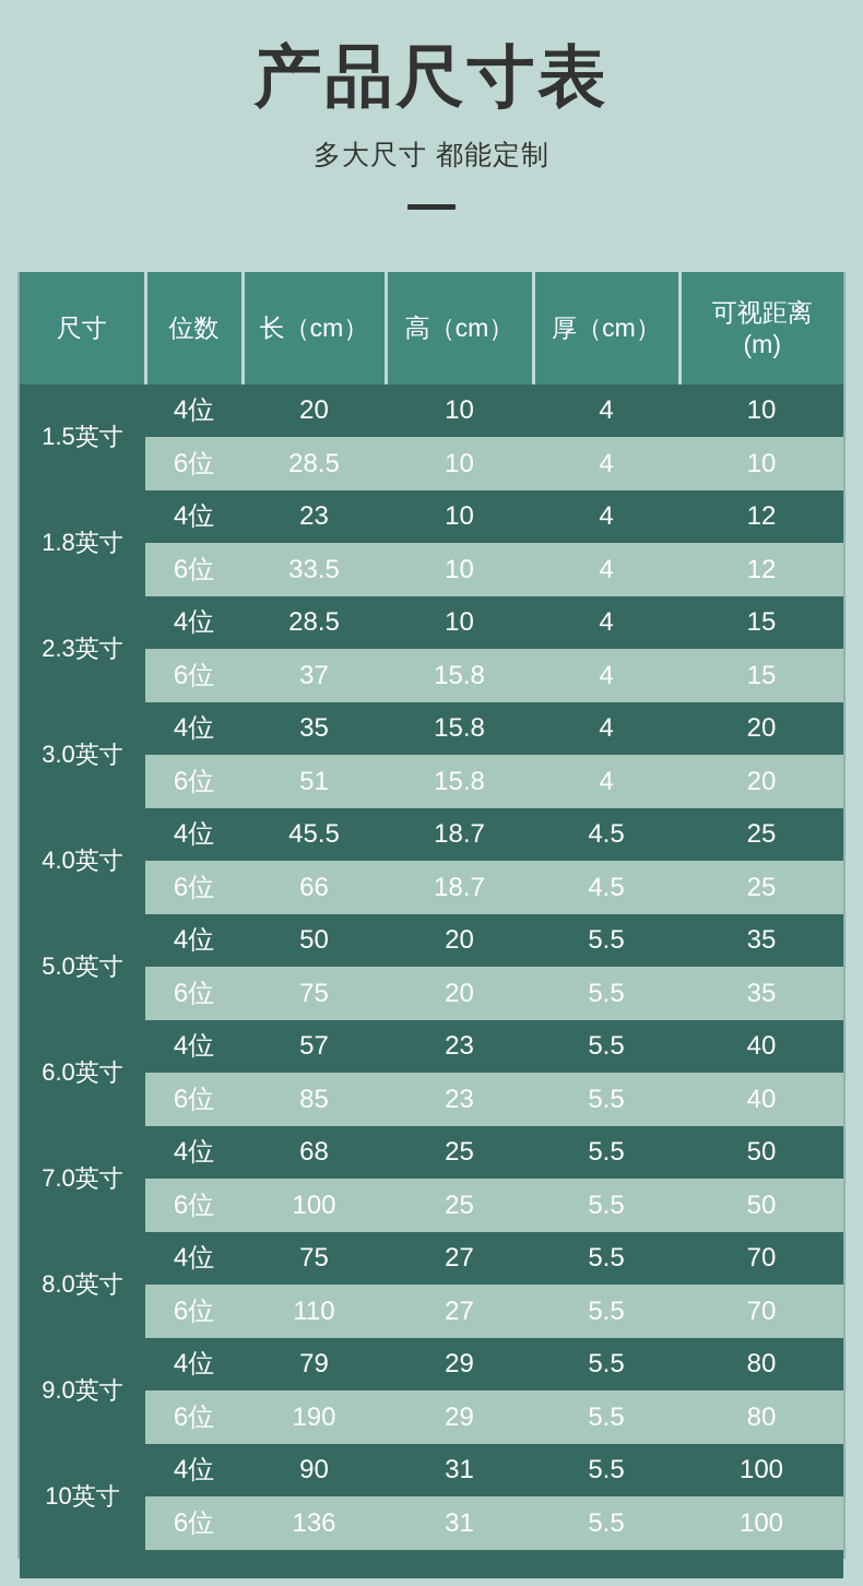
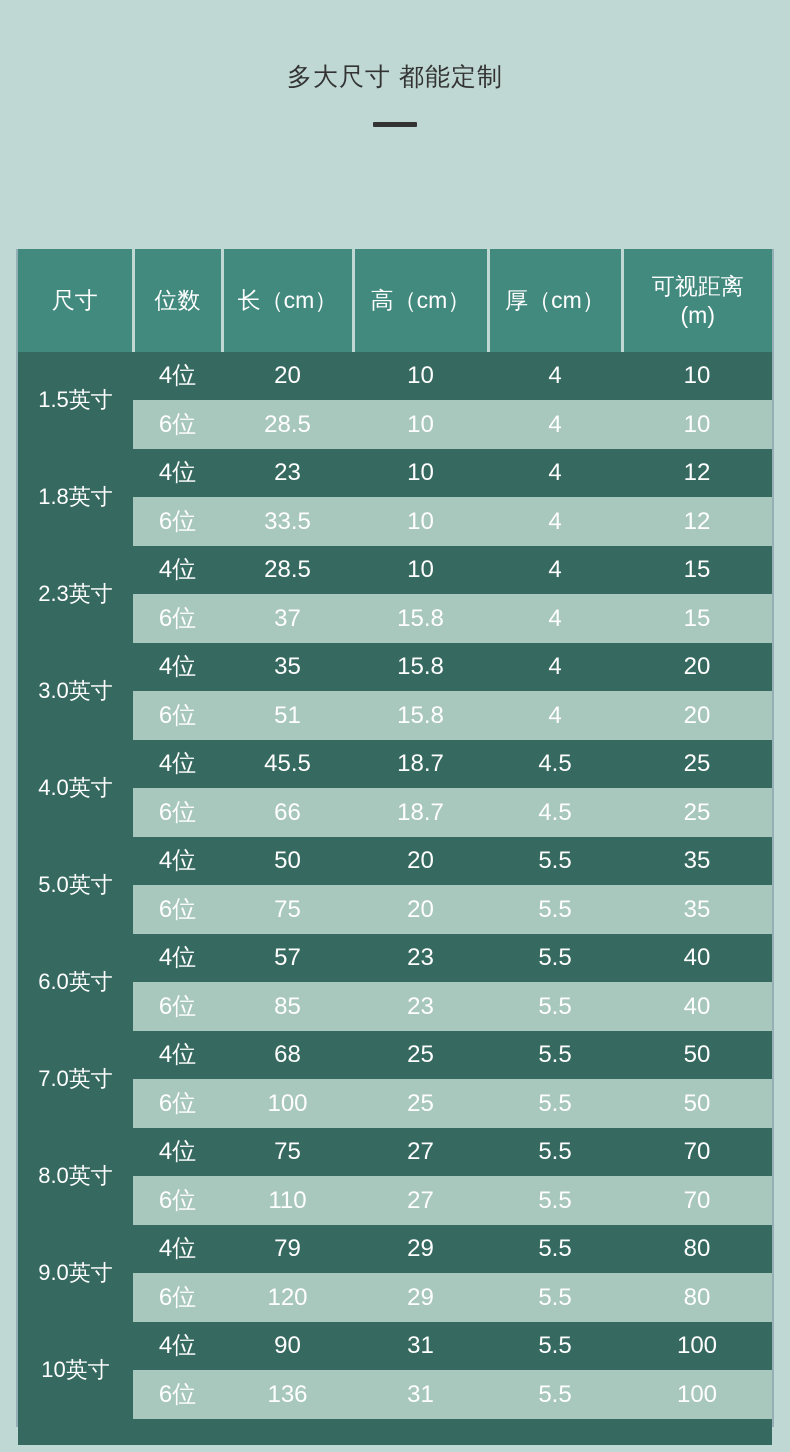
- 产品尺寸表
  多大尺寸 都能定制
  尺寸	位数	长（cm）	高（cm）	厚（cm）	可视距离 (m)
  1.5英寸	4位	20	10	4	10
  6位	28.5	10	4	10
  1.8英寸	4位	23	10	4	12
  6位	33.5	10	4	12
  2.3英寸	4位	28.5	10	4	15
  6位	37	15.8	4	15
  3.0英寸	4位	35	15.8	4	20
  6位	51	15.8	4	20
  4.0英寸	4位	45.5	18.7	4.5	25
  6位	66	18.7	4.5	25
  5.0英寸	4位	50	20	5.5	35
  6位	75	20	5.5	35
  6.0英寸	4位	57	23	5.5	40
  6位	85	23	5.5	40
  7.0英寸	4位	68	25	5.5	50
  6位	100	25	5.5	50
  8.0英寸	4位	75	27	5.5	70
  6位	110	27	5.5	70
  9.0英寸	4位	79	29	5.5	80
- 6位	190	29	5.5	80
+ 6位	120	29	5.5	80
  10英寸	4位	90	31	5.5	100
  6位	136	31	5.5	100
